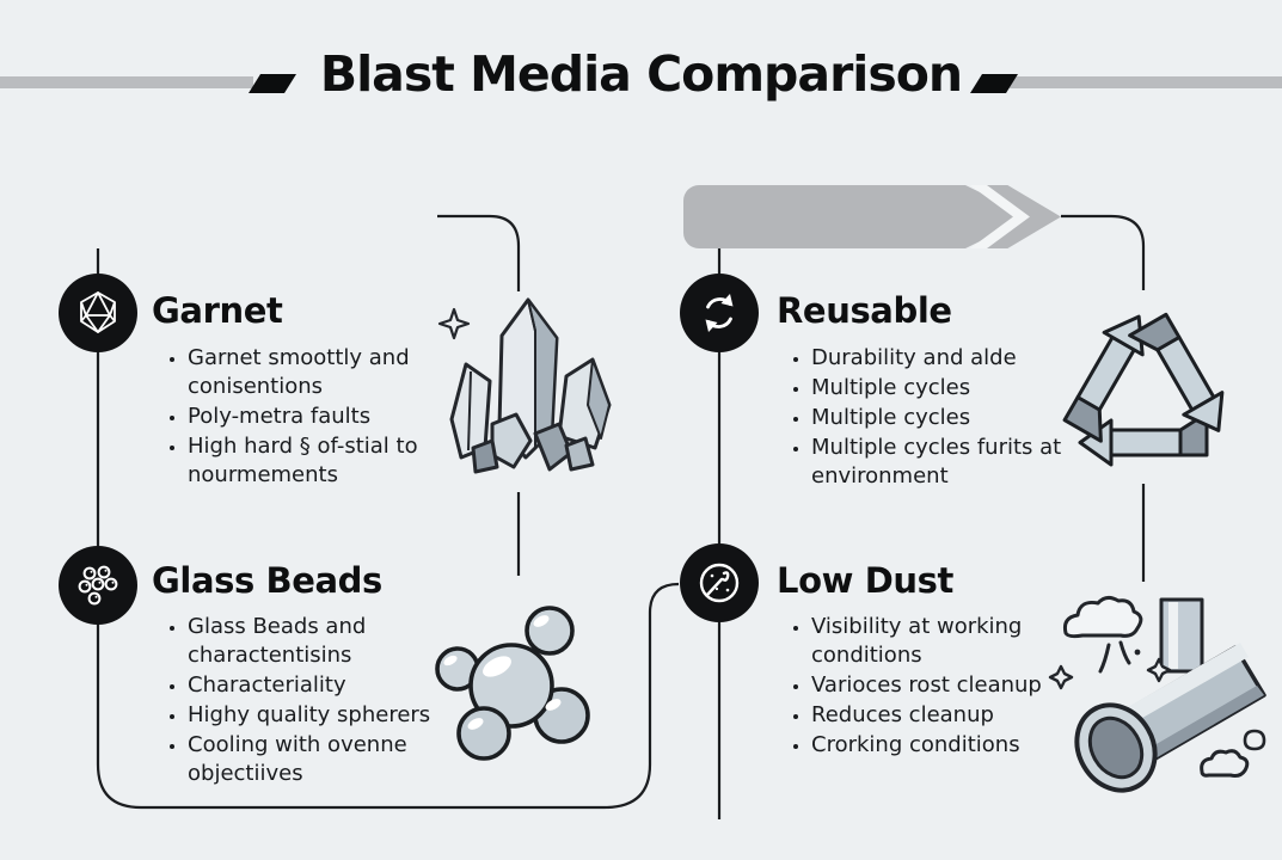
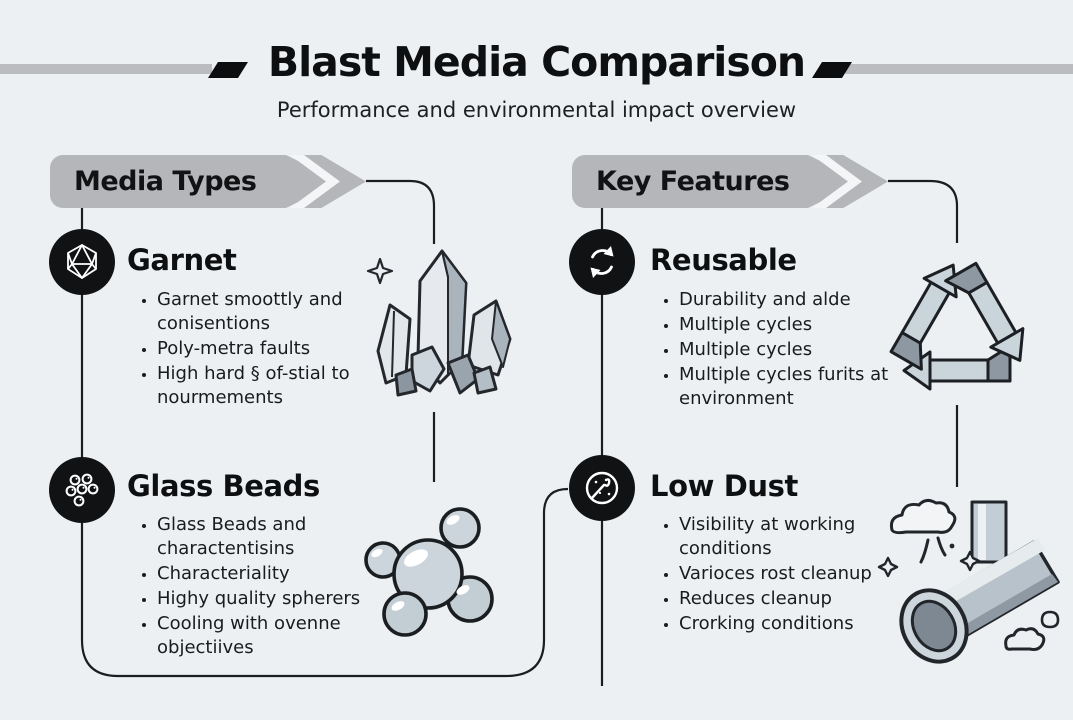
  Blast Media Comparison
+ Performance and environmental impact overview
+ Media Types
+ Key Features
  Garnet
  Garnet smoottly and conisentions
  Poly-metra faults
  High hard § of-stial to nourmements
  Glass Beads
  Glass Beads and charactentisins
  Characteriality
  Highy quality spherers
  Cooling with ovenne objectiives
  Reusable
  Durability and alde
  Multiple cycles
  Multiple cycles
  Multiple cycles furits at environment
  Low Dust
  Visibility at working conditions
  Varioces rost cleanup
  Reduces cleanup
  Crorking conditions
